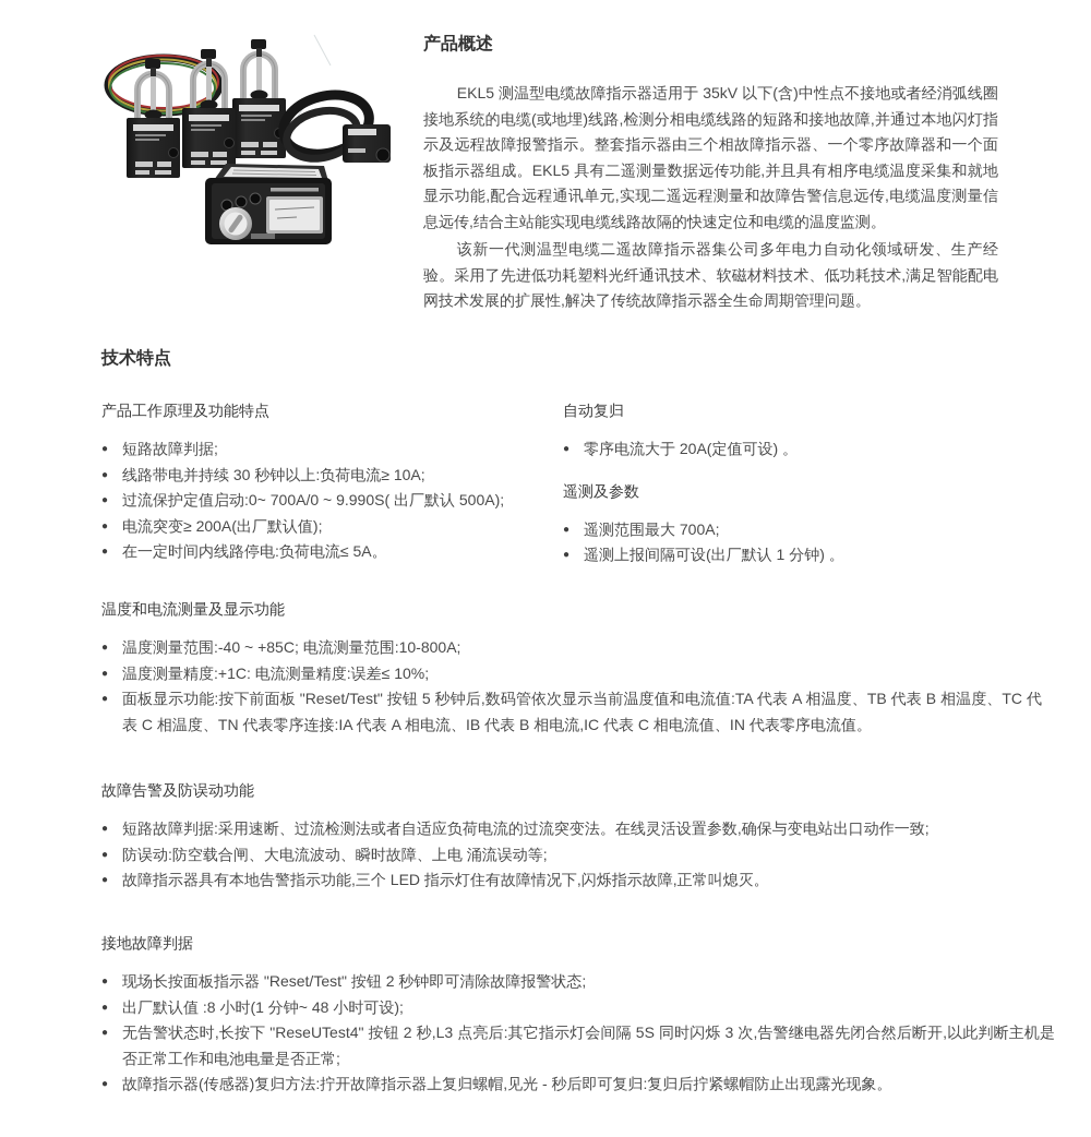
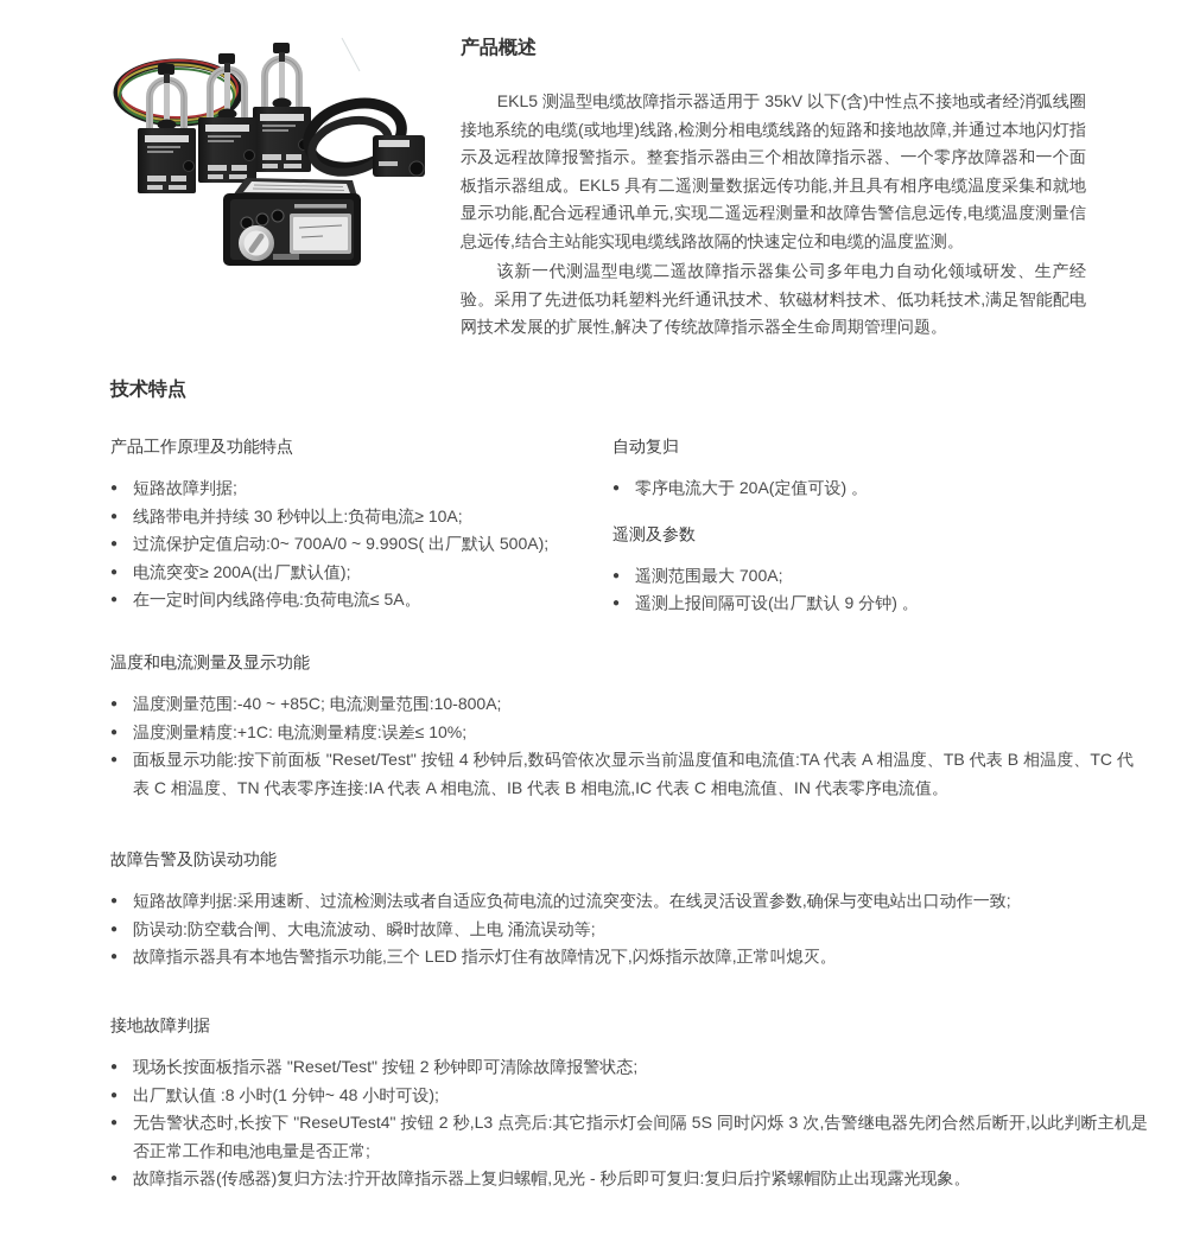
  产品概述
  EKL5 测温型电缆故障指示器适用于 35kV 以下(含)中性点不接地或者经消弧线圈接地系统的电缆(或地埋)线路,检测分相电缆线路的短路和接地故障,并通过本地闪灯指示及远程故障报警指示。整套指示器由三个相故障指示器、一个零序故障器和一个面板指示器组成。EKL5 具有二遥测量数据远传功能,并且具有相序电缆温度采集和就地显示功能,配合远程通讯单元,实现二遥远程测量和故障告警信息远传,电缆温度测量信息远传,结合主站能实现电缆线路故隔的快速定位和电缆的温度监测。
  该新一代测温型电缆二遥故障指示器集公司多年电力自动化领域研发、生产经验。采用了先进低功耗塑料光纤通讯技术、软磁材料技术、低功耗技术,满足智能配电网技术发展的扩展性,解决了传统故障指示器全生命周期管理问题。
  技术特点
  产品工作原理及功能特点
  ●
  短路故障判据;
  ●
  线路带电并持续 30 秒钟以上:负荷电流≥ 10A;
  ●
  过流保护定值启动:0~ 700A/0 ~ 9.990S( 出厂默认 500A);
  ●
  电流突变≥ 200A(出厂默认值);
  ●
  在一定时间内线路停电:负荷电流≤ 5A。
  自动复归
  ●
  零序电流大于 20A(定值可设) 。
  遥测及参数
  ●
  遥测范围最大 700A;
  ●
- 遥测上报间隔可设(出厂默认 1 分钟) 。
+ 遥测上报间隔可设(出厂默认 9 分钟) 。
  温度和电流测量及显示功能
  ●
  温度测量范围:-40 ~ +85C; 电流测量范围:10-800A;
  ●
  温度测量精度:+1C: 电流测量精度:误差≤ 10%;
  ●
- 面板显示功能:按下前面板 "Reset/Test" 按钮 5 秒钟后,数码管依次显示当前温度值和电流值:TA 代表 A 相温度、TB 代表 B 相温度、TC 代表 C 相温度、TN 代表零序连接:IA 代表 A 相电流、IB 代表 B 相电流,IC 代表 C 相电流值、IN 代表零序电流值。
+ 面板显示功能:按下前面板 "Reset/Test" 按钮 4 秒钟后,数码管依次显示当前温度值和电流值:TA 代表 A 相温度、TB 代表 B 相温度、TC 代表 C 相温度、TN 代表零序连接:IA 代表 A 相电流、IB 代表 B 相电流,IC 代表 C 相电流值、IN 代表零序电流值。
  故障告警及防误动功能
  ●
  短路故障判据:采用速断、过流检测法或者自适应负荷电流的过流突变法。在线灵活设置参数,确保与变电站出口动作一致;
  ●
  防误动:防空载合闸、大电流波动、瞬时故障、上电 涌流误动等;
  ●
  故障指示器具有本地告警指示功能,三个 LED 指示灯住有故障情况下,闪烁指示故障,正常叫熄灭。
  接地故障判据
  ●
  现场长按面板指示器 "Reset/Test" 按钮 2 秒钟即可清除故障报警状态;
  ●
  出厂默认值 :8 小时(1 分钟~ 48 小时可设);
  ●
  无告警状态时,长按下 "ReseUTest4" 按钮 2 秒,L3 点亮后:其它指示灯会间隔 5S 同时闪烁 3 次,告警继电器先闭合然后断开,以此判断主机是否正常工作和电池电量是否正常;
  ●
  故障指示器(传感器)复归方法:拧开故障指示器上复归螺帽,见光 - 秒后即可复归:复归后拧紧螺帽防止出现露光现象。
